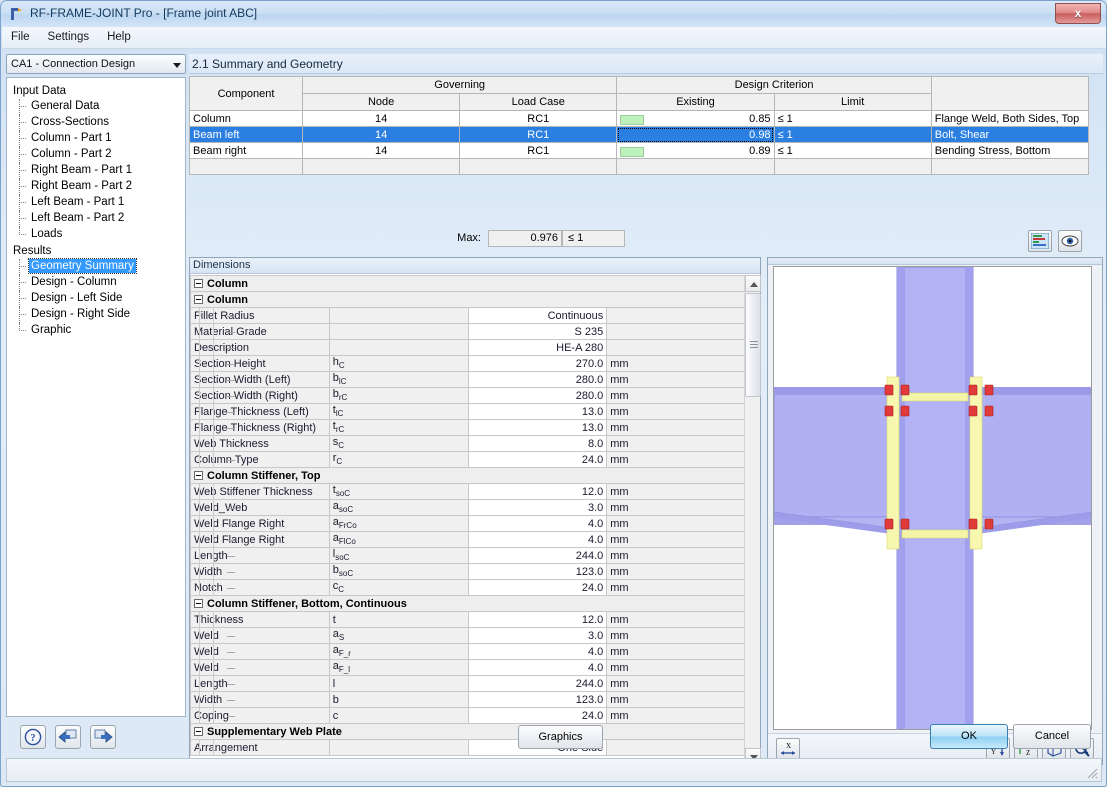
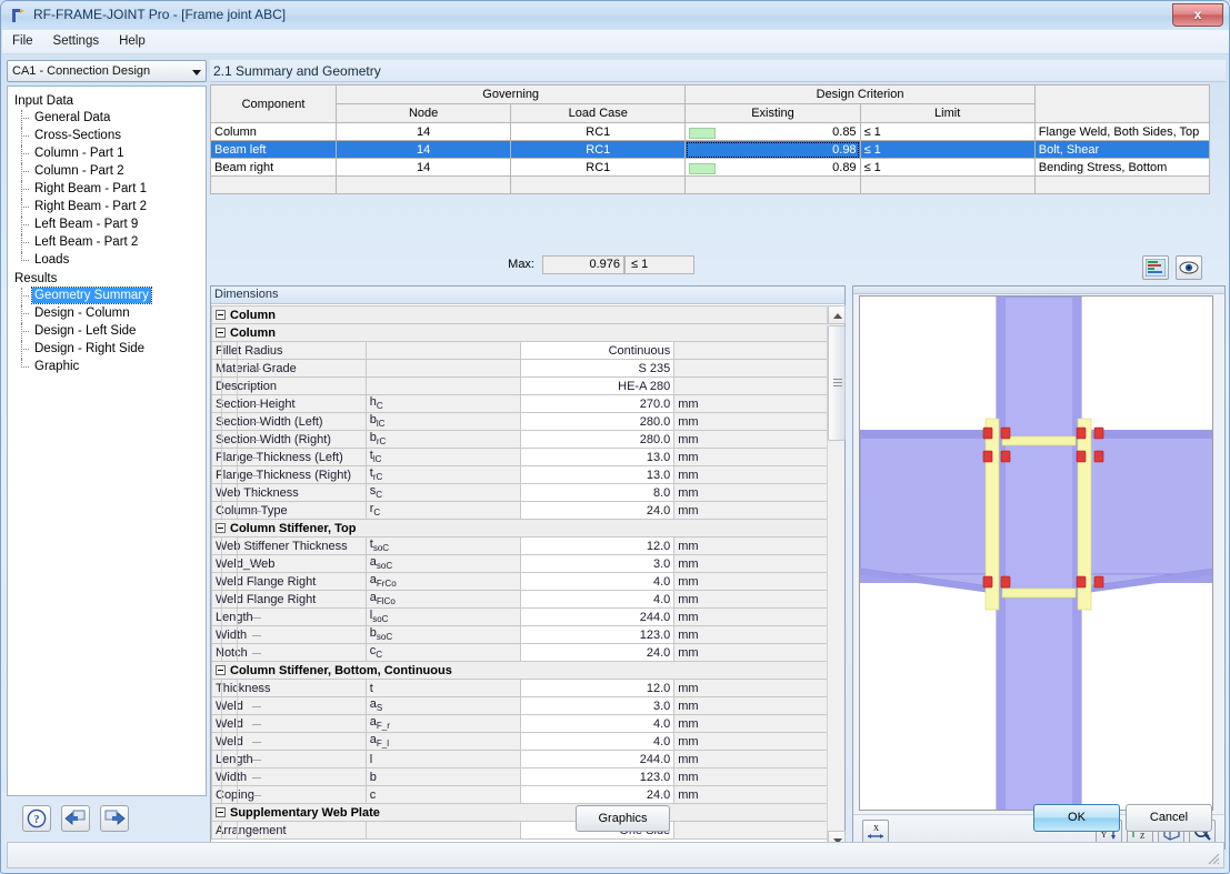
  RF-FRAME-JOINT Pro - [Frame joint ABC]
  x
  File
  Settings
  Help
  CA1 - Connection Design
  Input Data
  General Data
  Cross-Sections
  Column - Part 1
  Column - Part 2
  Right Beam - Part 1
  Right Beam - Part 2
- Left Beam - Part 1
+ Left Beam - Part 9
  Left Beam - Part 2
  Loads
  Results
  Geometry Summary
  Design - Column
  Design - Left Side
  Design - Right Side
  Graphic
  2.1 Summary and Geometry
  Component	Governing	Design Criterion
  Node	Load Case	Existing	Limit
  Column	14	RC1	0.85	≤ 1	Flange Weld, Both Sides, Top
  Beam left	14	RC1	0.98	≤ 1	Bolt, Shear
  Beam right	14	RC1	0.89	≤ 1	Bending Stress, Bottom
  Max:
  0.976
  ≤ 1
  Dimensions
  Column
  Column
  Fillet Radius		Continuous
  Material Grade		S 235
  Description		HE-A 280
  Section Height	hC	270.0	mm
  Section Width (Left)	blC	280.0	mm
  Section Width (Right)	brC	280.0	mm
  Flange Thickness (Left)	tlC	13.0	mm
  Flange Thickness (Right)	trC	13.0	mm
  Web Thickness	sC	8.0	mm
  Column Type	rC	24.0	mm
  Column Stiffener, Top
  Web Stiffener Thickness	tsoC	12.0	mm
  Weld_Web	asoC	3.0	mm
  Weld Flange Right	aFrCo	4.0	mm
  Weld Flange Right	aFlCo	4.0	mm
  Length	lsoC	244.0	mm
  Width	bsoC	123.0	mm
  Notch	cC	24.0	mm
  Column Stiffener, Bottom, Continuous
  Thickness	t	12.0	mm
  Weld	aS	3.0	mm
  Weld	aF_r	4.0	mm
  Weld	aF_l	4.0	mm
  Length	l	244.0	mm
  Width	b	123.0	mm
  Coping	c	24.0	mm
  Supplementary Web Plate
  X
  Y
  Z
  ?
  Graphics
  OK
  Cancel
